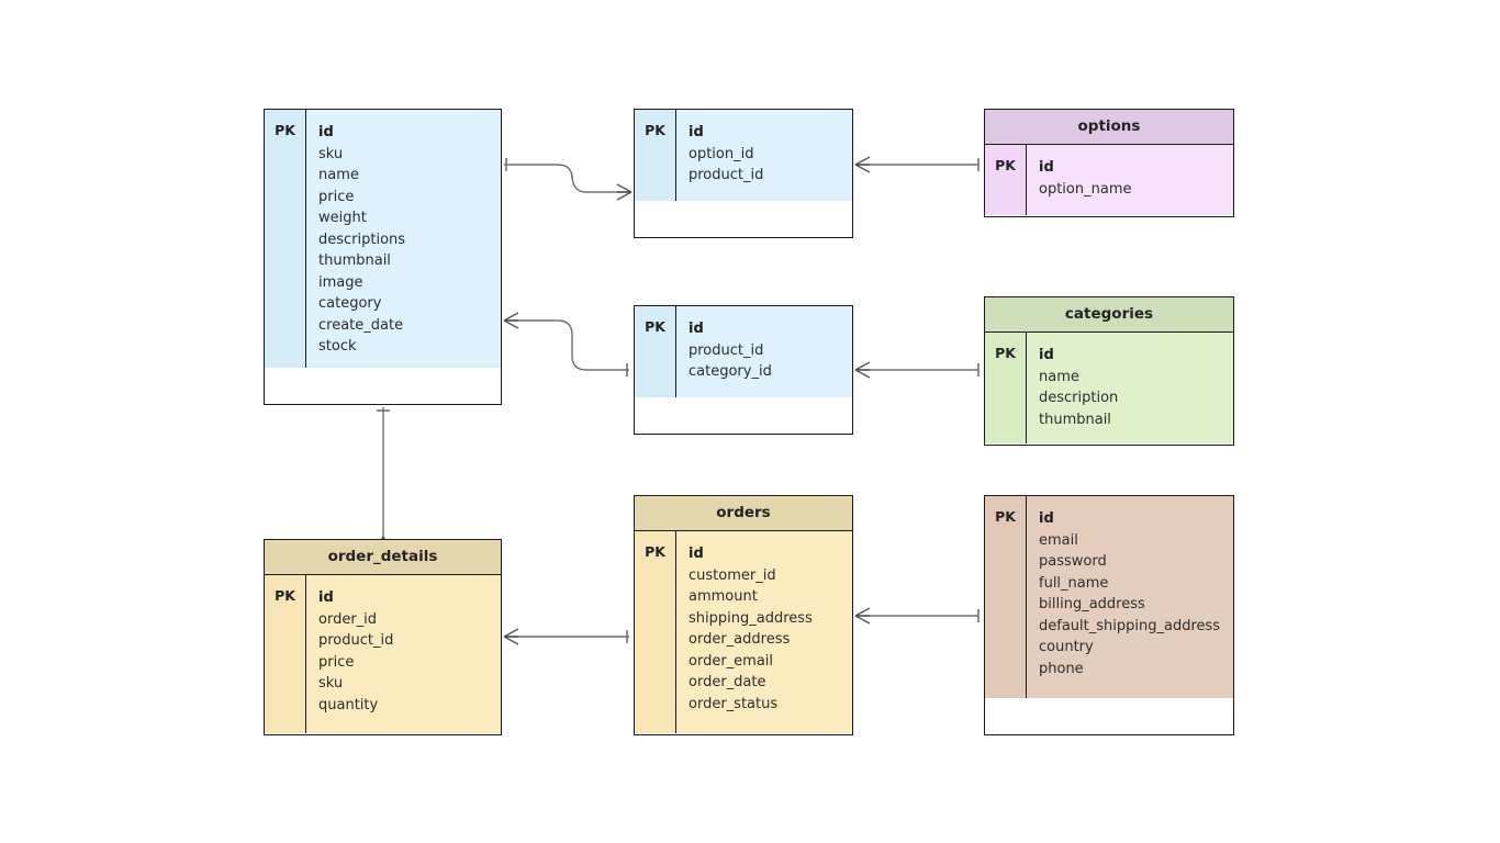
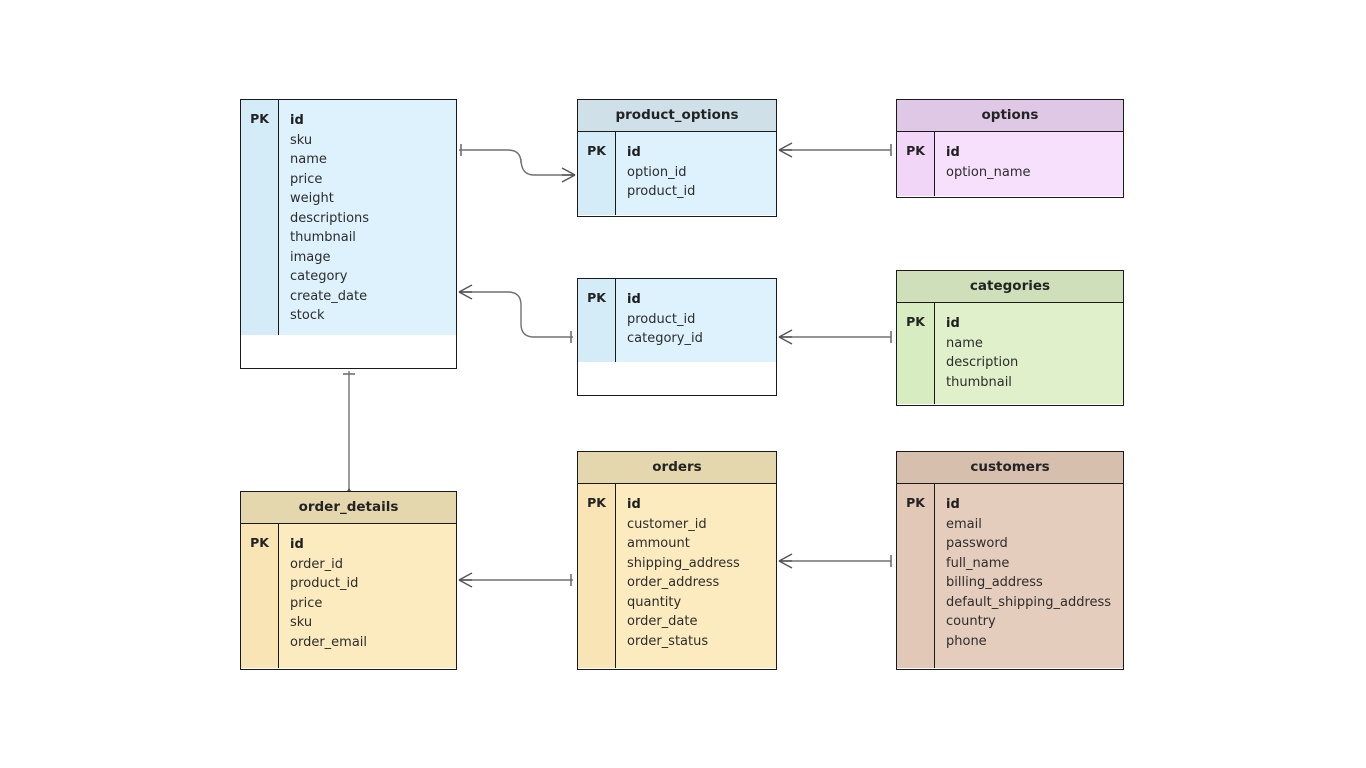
  PK
  id
  sku
  name
  price
  weight
  descriptions
  thumbnail
  image
  category
  create_date
  stock
+ product_options
  PK
  id
  option_id
  product_id
  options
  PK
  id
  option_name
  PK
  id
  product_id
  category_id
  categories
  PK
  id
  name
  description
  thumbnail
  order_details
  PK
  id
  order_id
  product_id
  price
  sku
- quantity
+ order_email
  orders
  PK
  id
  customer_id
  ammount
  shipping_address
  order_address
- order_email
+ quantity
  order_date
  order_status
+ customers
  PK
  id
  email
  password
  full_name
  billing_address
  default_shipping_address
  country
  phone
